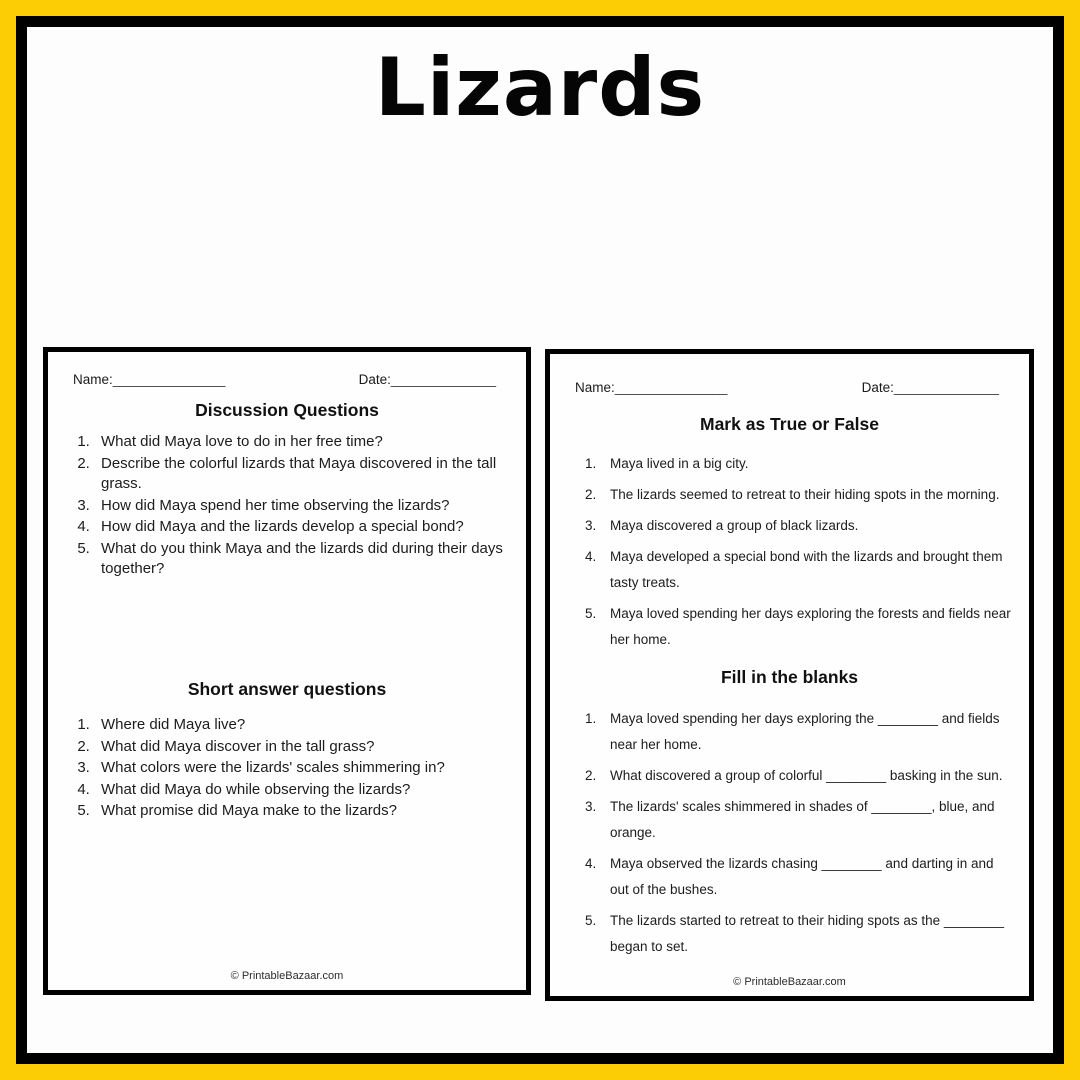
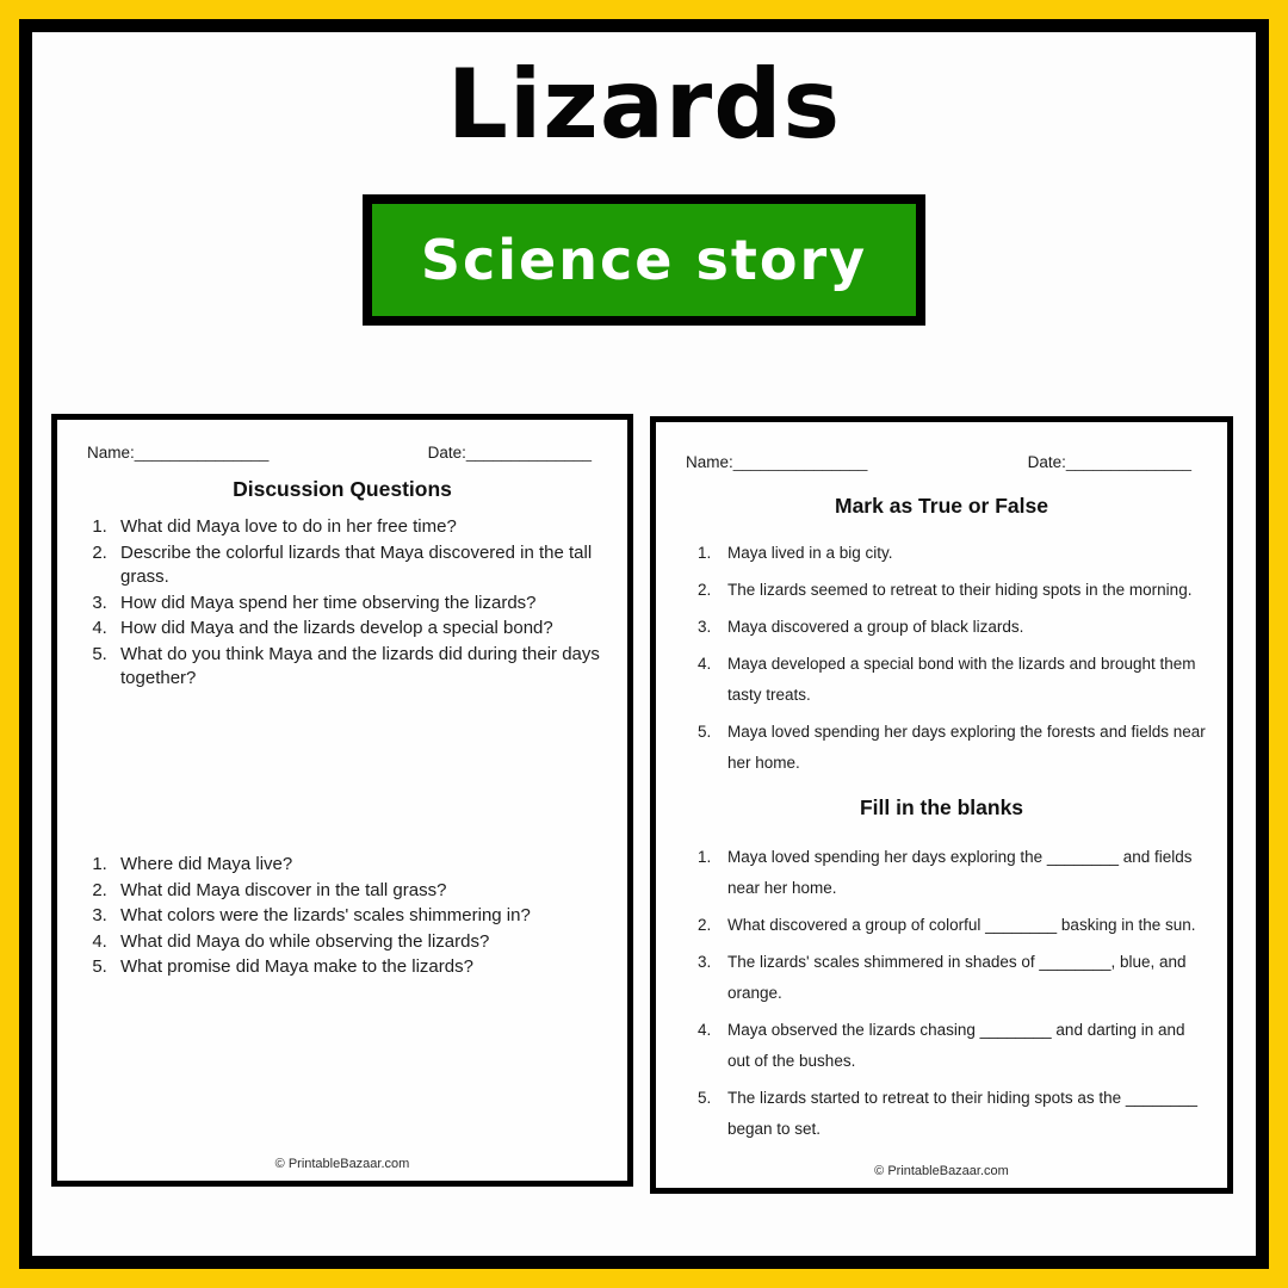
  Lizards
+ Science story
  Name:_______________
  Date:______________
  Discussion Questions
  What did Maya love to do in her free time?
  Describe the colorful lizards that Maya discovered in the tall grass.
  How did Maya spend her time observing the lizards?
  How did Maya and the lizards develop a special bond?
  What do you think Maya and the lizards did during their days together?
- Short answer questions
  Where did Maya live?
  What did Maya discover in the tall grass?
  What colors were the lizards' scales shimmering in?
  What did Maya do while observing the lizards?
  What promise did Maya make to the lizards?
  © PrintableBazaar.com
  Name:_______________
  Date:______________
  Mark as True or False
  Maya lived in a big city.
  The lizards seemed to retreat to their hiding spots in the morning.
  Maya discovered a group of black lizards.
  Maya developed a special bond with the lizards and brought them tasty treats.
  Maya loved spending her days exploring the forests and fields near her home.
  Fill in the blanks
  Maya loved spending her days exploring the ________ and fields near her home.
  What discovered a group of colorful ________ basking in the sun.
  The lizards' scales shimmered in shades of ________, blue, and orange.
  Maya observed the lizards chasing ________ and darting in and out of the bushes.
  The lizards started to retreat to their hiding spots as the ________ began to set.
  © PrintableBazaar.com
